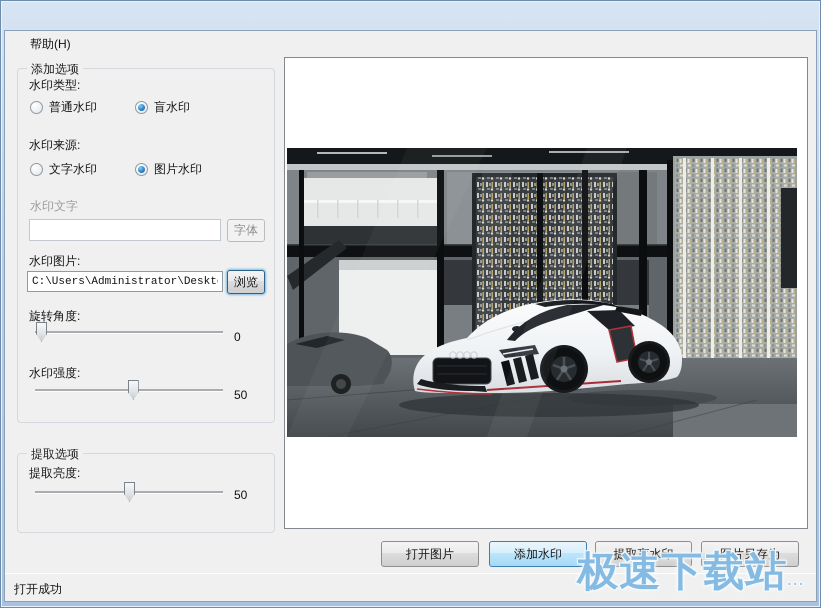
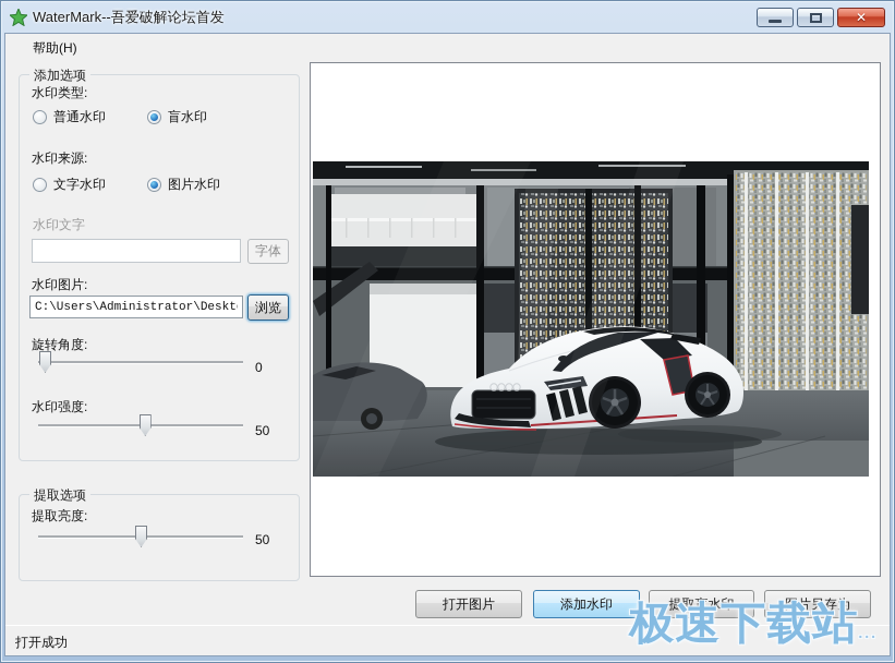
+ WaterMark--吾爱破解论坛首发
+ ✕
  帮助(H)
  添加选项
  水印类型:
  普通水印
  盲水印
  水印来源:
  文字水印
  图片水印
  水印文字
  字体
  水印图片:
  C:\Users\Administrator\Deskt
  浏览
  旋转角度:
  0
  水印强度:
  50
  提取选项
  提取亮度:
  50
  打开图片
  添加水印
  提取盲水印
  图片另存为
  打开成功
  极速下载站...
